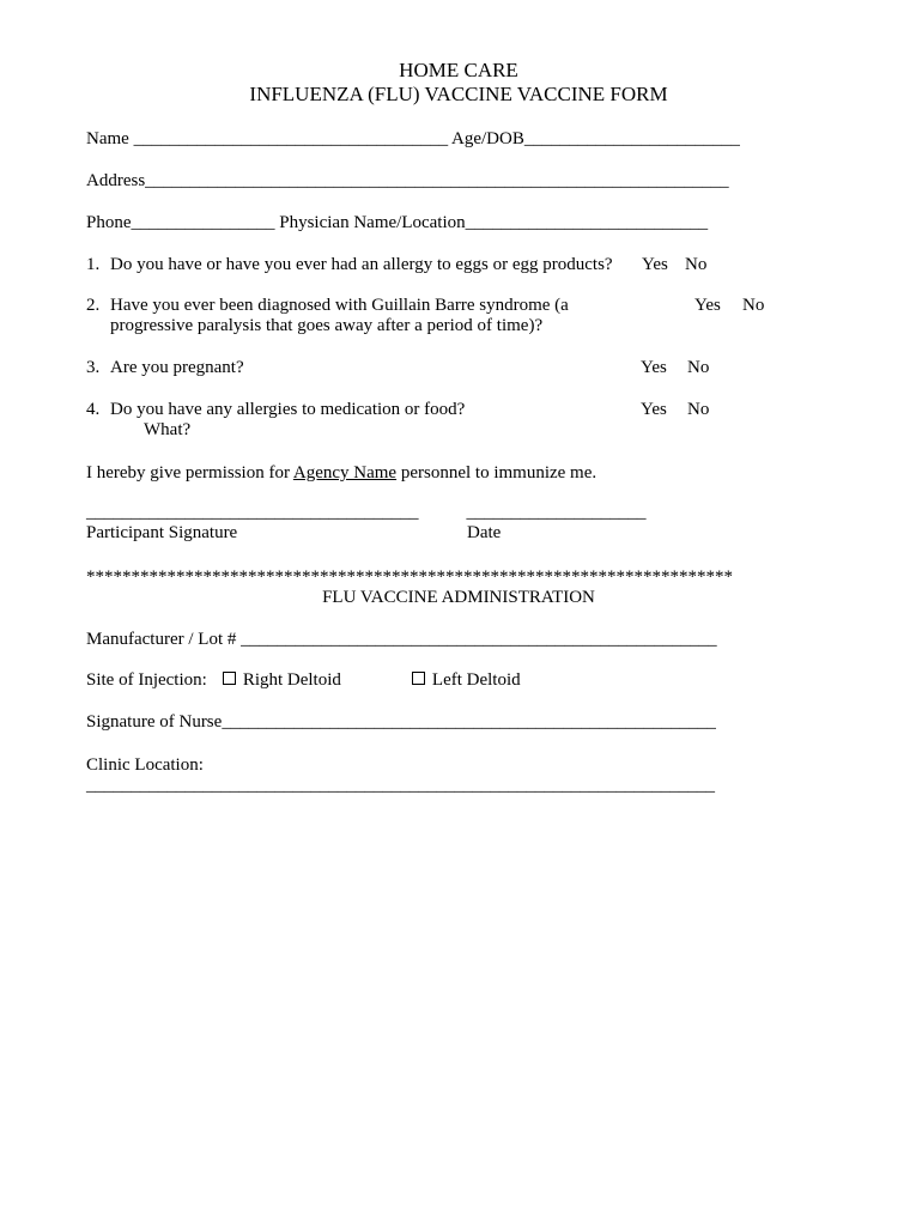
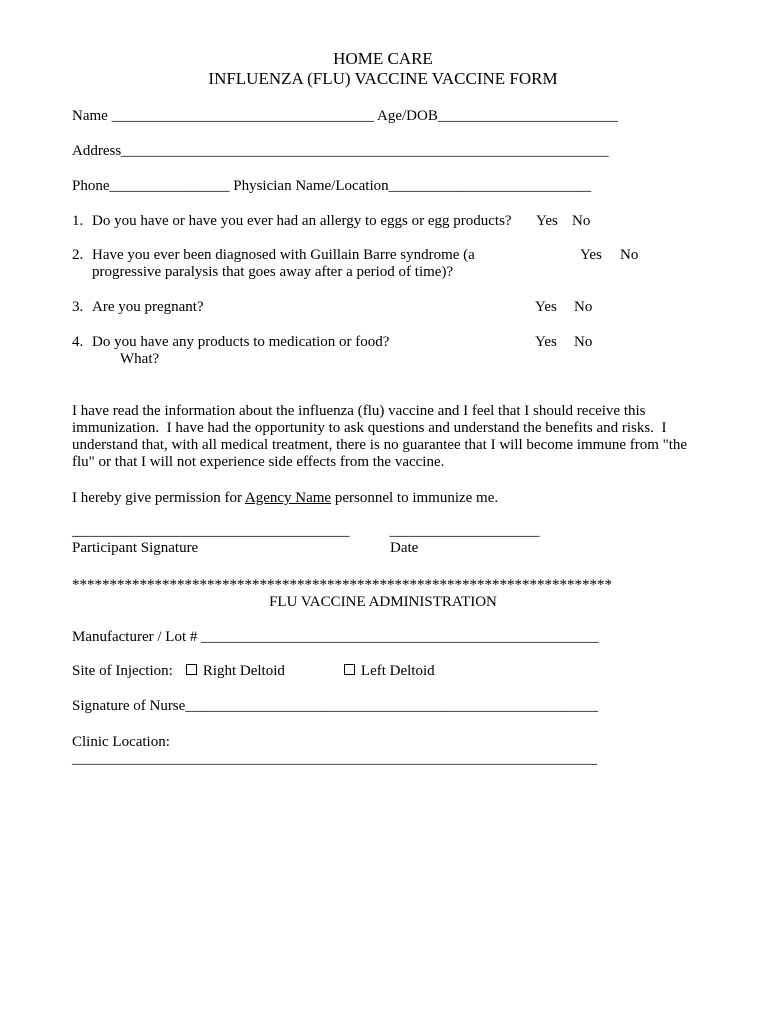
  HOME CARE
  INFLUENZA (FLU) VACCINE VACCINE FORM
  Name ___________________________________ Age/DOB________________________
  Address_________________________________________________________________
  Phone________________ Physician Name/Location___________________________
  1. Do you have or have you ever had an allergy to eggs or egg products?
  Yes
  No
  2. Have you ever been diagnosed with Guillain Barre syndrome (a
  progressive paralysis that goes away after a period of time)?
  Yes
  No
  3. Are you pregnant?
  Yes
  No
- 4. Do you have any allergies to medication or food?
+ 4. Do you have any products to medication or food?
  Yes
  No
  What?
+ I have read the information about the influenza (flu) vaccine and I feel that I should receive this
+ immunization. I have had the opportunity to ask questions and understand the benefits and risks. I
+ understand that, with all medical treatment, there is no guarantee that I will become immune from "the
+ flu" or that I will not experience side effects from the vaccine.
  I hereby give permission for Agency Name personnel to immunize me.
  _____________________________________ ____________________
  Participant Signature
  Date
  ************************************************************************
  FLU VACCINE ADMINISTRATION
  Manufacturer / Lot # _____________________________________________________
  Site of Injection: Right Deltoid Left Deltoid
  Signature of Nurse_______________________________________________________
  Clinic Location: ______________________________________________________________________
